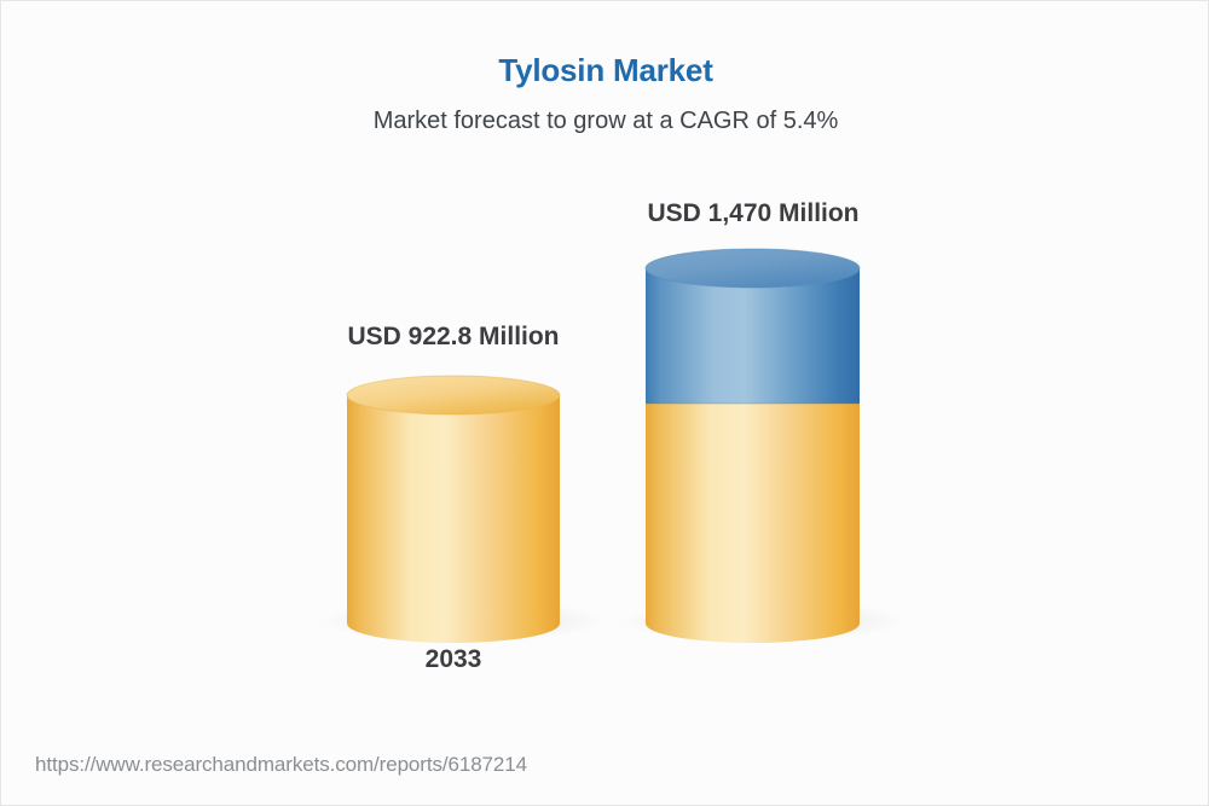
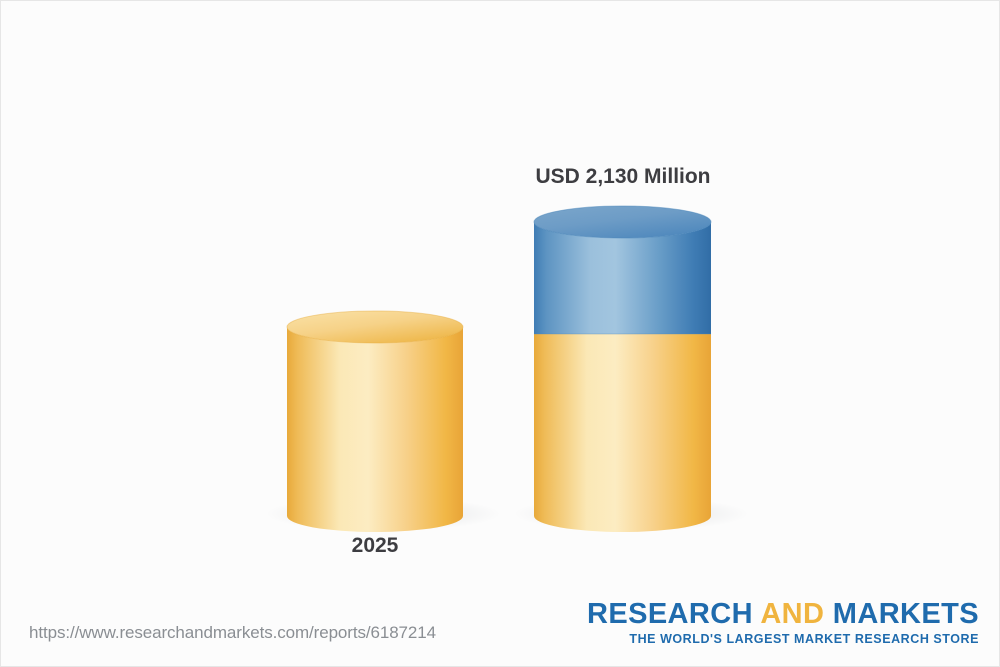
- Tylosin Market
- Market forecast to grow at a CAGR of 5.4%
- USD 922.8 Million
- USD 1,470 Million
+ USD 2,130 Million
- 2033
+ 2025
  https://www.researchandmarkets.com/reports/6187214
+ RESEARCH AND MARKETS
+ THE WORLD'S LARGEST MARKET RESEARCH STORE
